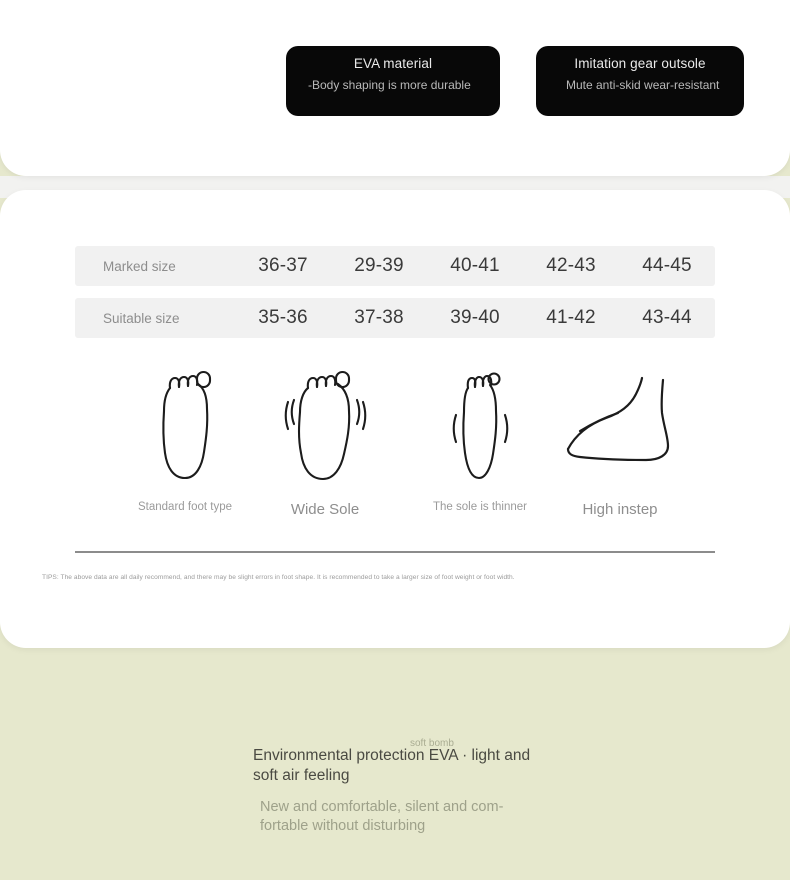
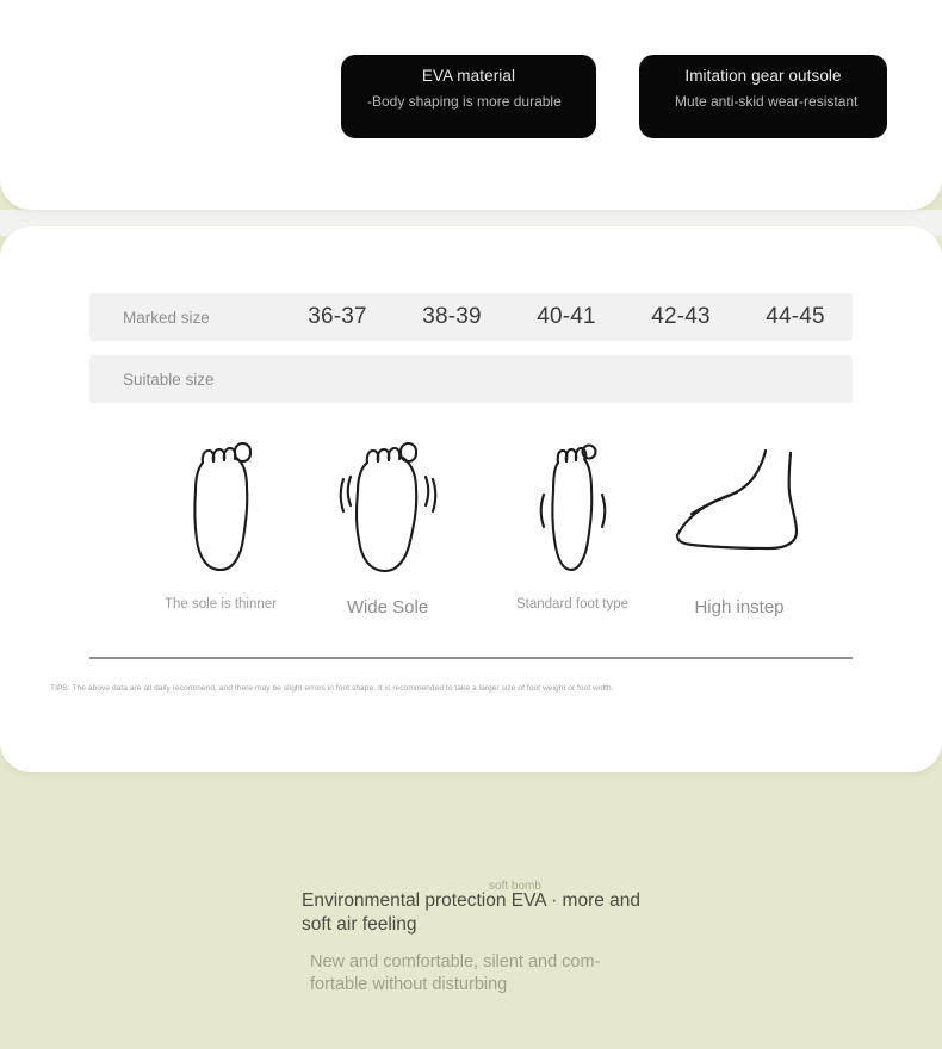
  EVA material
  -Body shaping is more durable
  Imitation gear outsole
  Mute anti-skid wear-resistant
  Marked size
  36-37
- 29-39
+ 38-39
  40-41
  42-43
  44-45
  Suitable size
- 35-36
- 37-38
- 39-40
- 41-42
- 43-44
- Standard foot type
+ The sole is thinner
  Wide Sole
- The sole is thinner
+ Standard foot type
  High instep
  soft bomb
- Environmental protection EVA · light and soft air feeling
+ Environmental protection EVA · more and soft air feeling
  New and comfortable, silent and com-fortable without disturbing
